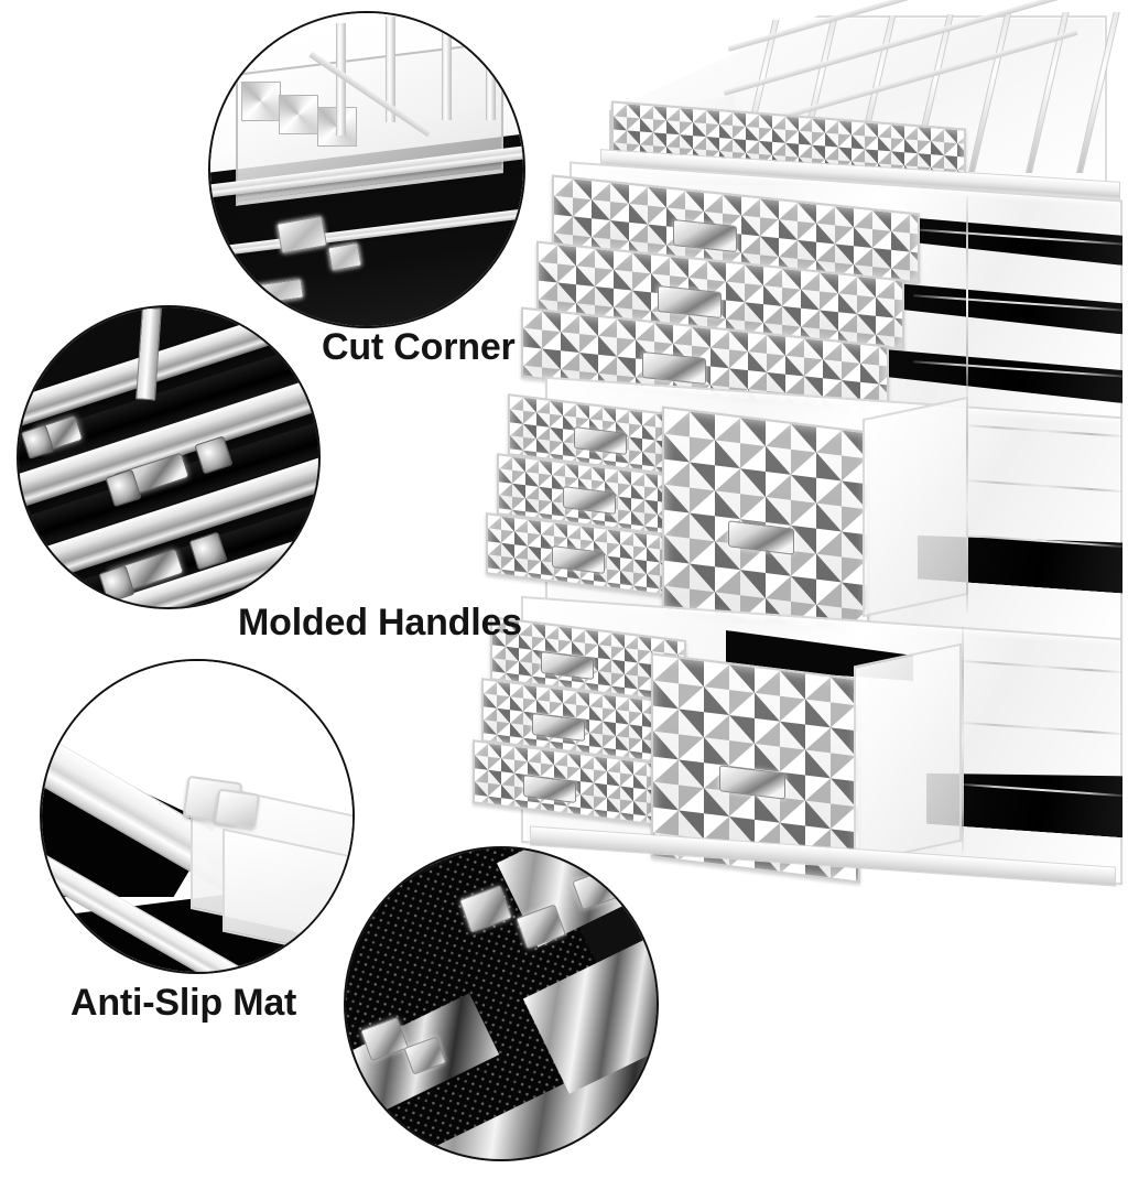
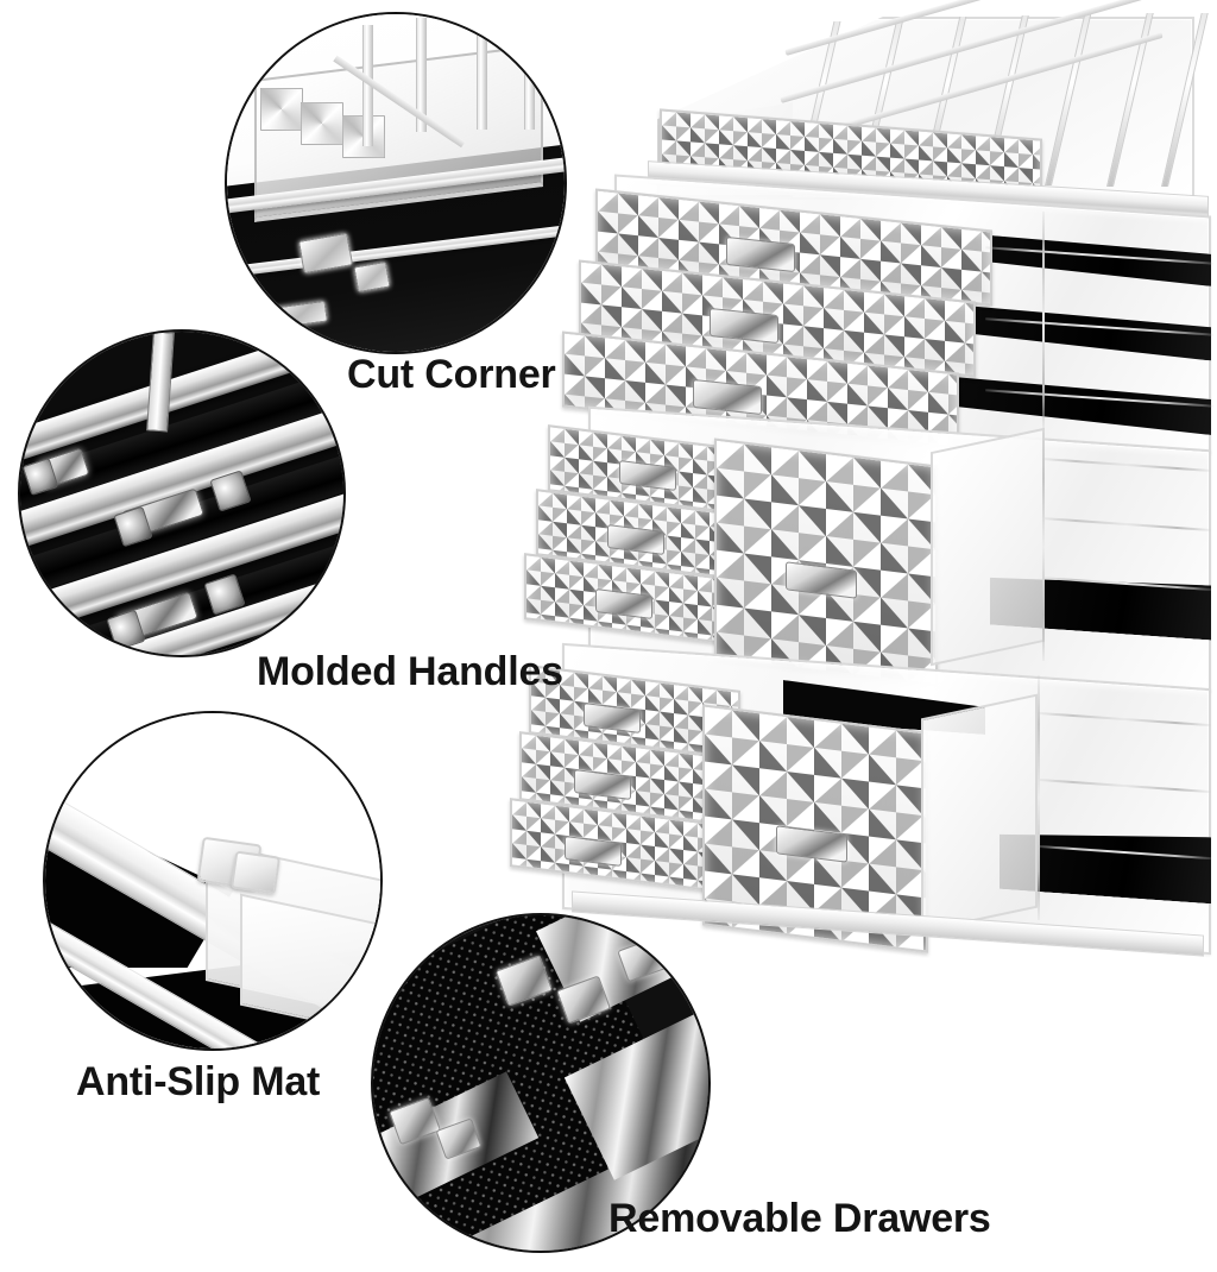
  Cut Corner
  Molded Handles
  Anti-Slip Mat
+ Removable Drawers
